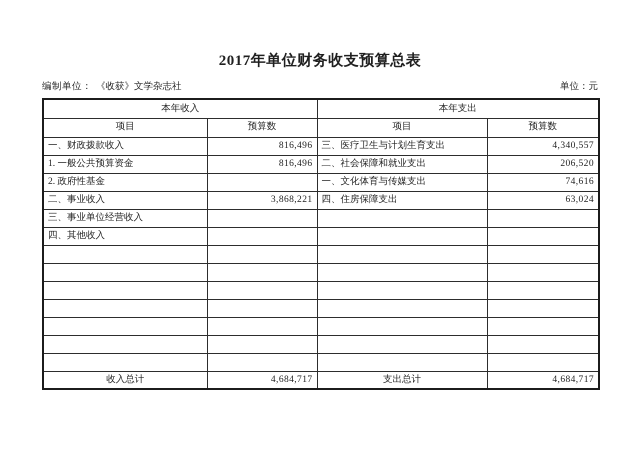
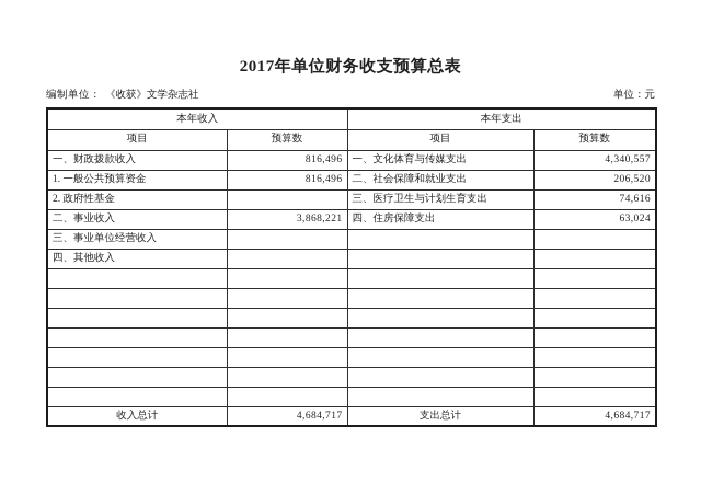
  2017年单位财务收支预算总表
  编制单位： 《收获》文学杂志社
  单位：元
  本年收入	本年支出
  项目	预算数	项目	预算数
- 一、财政拨款收入	816,496	三、医疗卫生与计划生育支出	4,340,557
+ 一、财政拨款收入	816,496	一、文化体育与传媒支出	4,340,557
  1. 一般公共预算资金	816,496	二、社会保障和就业支出	206,520
- 2. 政府性基金		一、文化体育与传媒支出	74,616
+ 2. 政府性基金		三、医疗卫生与计划生育支出	74,616
  二、事业收入	3,868,221	四、住房保障支出	63,024
  三、事业单位经营收入
  四、其他收入
  收入总计	4,684,717	支出总计	4,684,717
